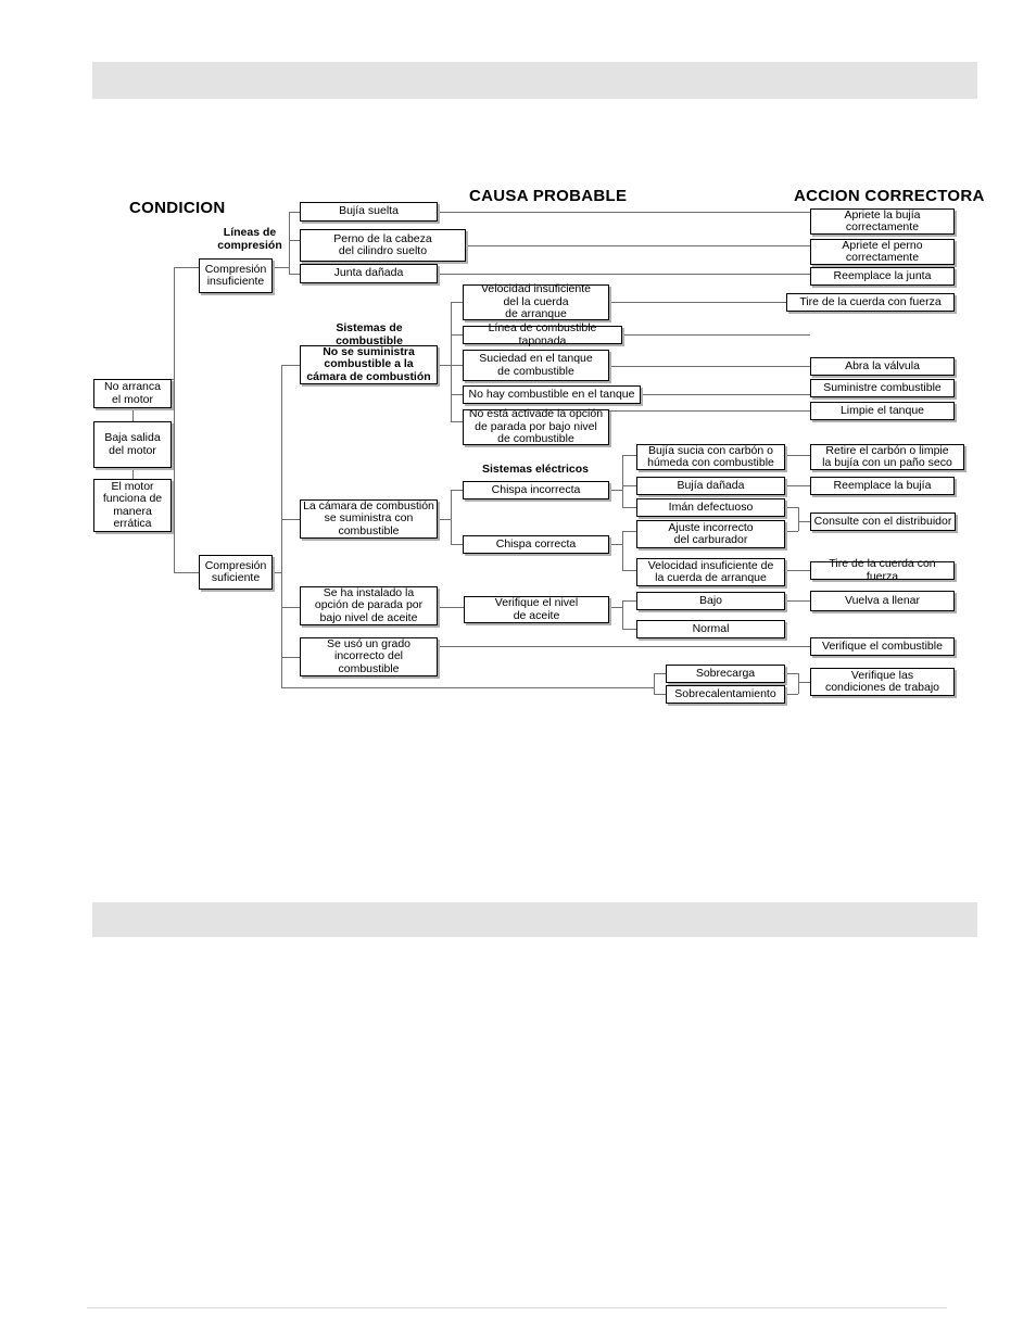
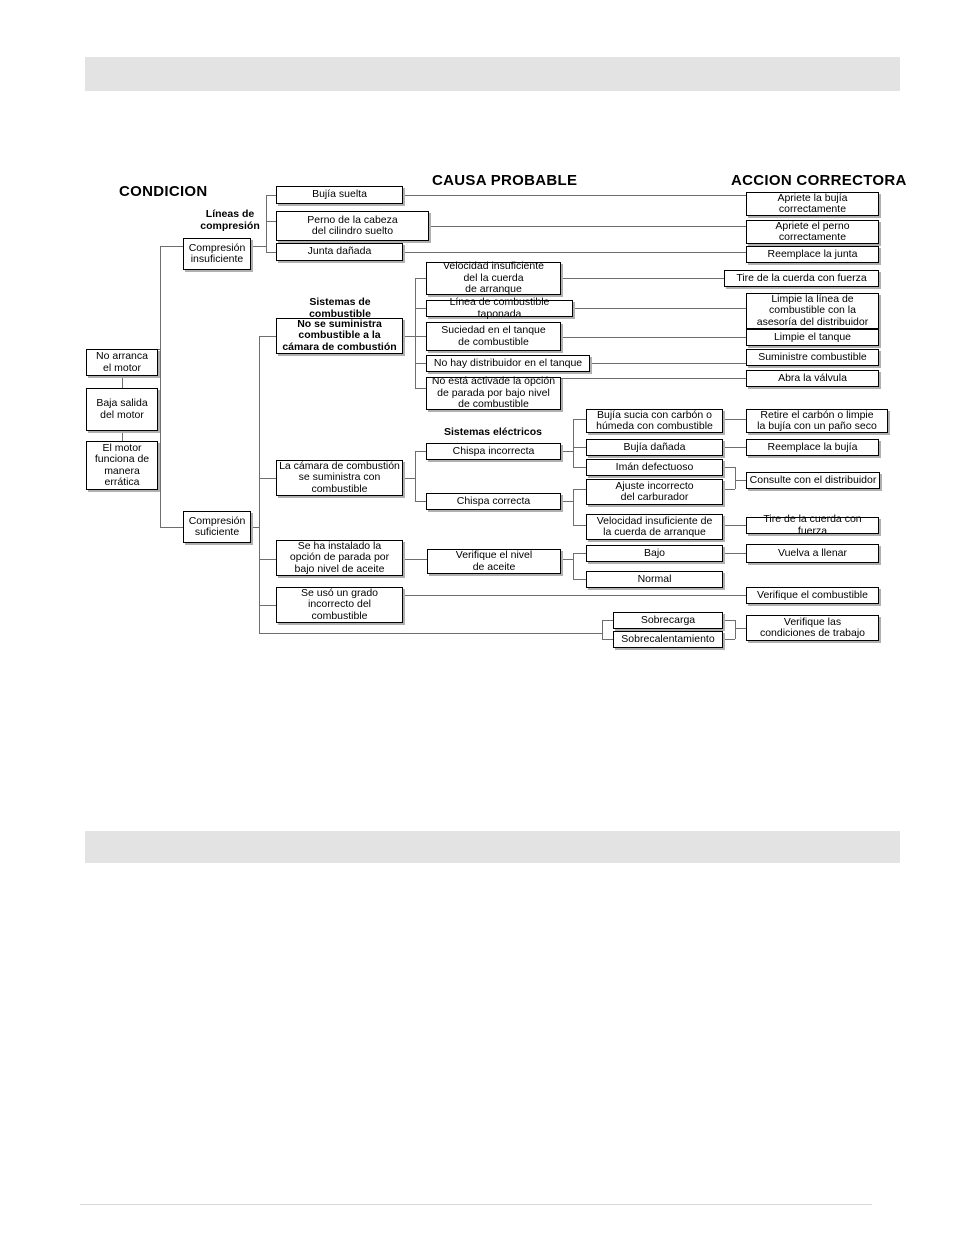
  CONDICION
  CAUSA PROBABLE
  ACCION CORRECTORA
  Líneas de
  compresión
  Sistemas de
  combustible
  Sistemas eléctricos
  No arranca
  el motor
  Baja salida
  del motor
  El motor
  funciona de
  manera
  errática
  Compresión
  insuficiente
  Compresión
  suficiente
  Bujía suelta
  Perno de la cabeza
  del cilindro suelto
  Junta dañada
  No se suministra
  combustible a la
  cámara de combustión
  Velocidad insuficiente
  del la cuerda
  de arranque
  Línea de combustible taponada
  Suciedad en el tanque
  de combustible
- No hay combustible en el tanque
+ No hay distribuidor en el tanque
  No está activade la opción
  de parada por bajo nivel
  de combustible
  La cámara de combustión
  se suministra con
  combustible
  Chispa incorrecta
  Chispa correcta
  Bujía sucia con carbón o
  húmeda con combustible
  Bujía dañada
  Imán defectuoso
  Ajuste incorrecto
  del carburador
  Velocidad insuficiente de
  la cuerda de arranque
  Se ha instalado la
  opción de parada por
  bajo nivel de aceite
  Verifique el nivel
  de aceite
  Bajo
  Normal
  Se usó un grado
  incorrecto del
  combustible
  Sobrecarga
  Sobrecalentamiento
  Apriete la bujía
  correctamente
  Apriete el perno
  correctamente
  Reemplace la junta
  Tire de la cuerda con fuerza
+ Limpie la línea de
+ combustible con la
+ asesoría del distribuidor
- Abra la válvula
+ Limpie el tanque
  Suministre combustible
- Limpie el tanque
+ Abra la válvula
  Retire el carbón o limpie
  la bujía con un paño seco
  Reemplace la bujía
  Consulte con el distribuidor
  Tire de la cuerda con fuerza
  Vuelva a llenar
  Verifique el combustible
  Verifique las
  condiciones de trabajo
